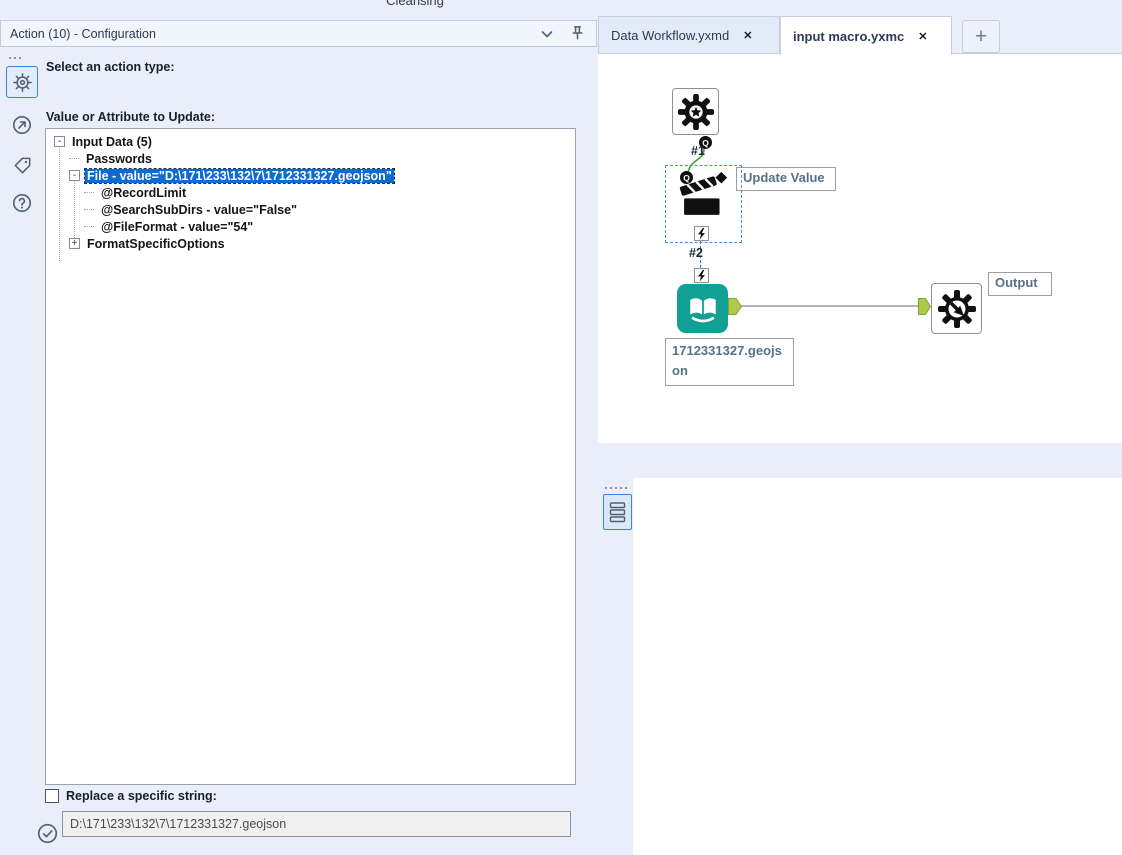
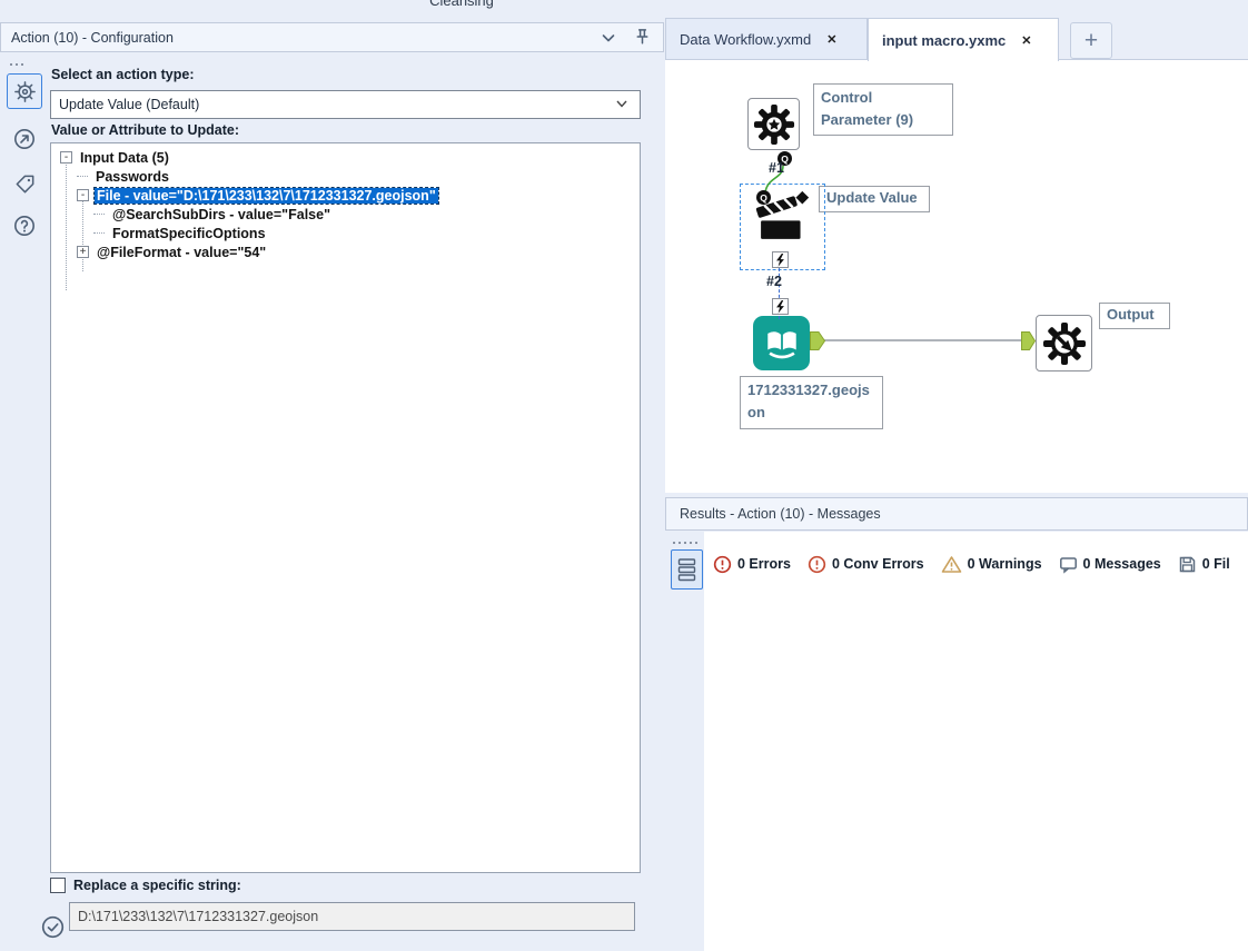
  Cleansing
  Action (10) - Configuration
  Select an action type:
+ Update Value (Default)
  Value or Attribute to Update:
  -
  Input Data (5)
  Passwords
  -
  File - value="D:\171\233\132\7\1712331327.geojson"
- @RecordLimit
  @SearchSubDirs - value="False"
- @FileFormat - value="54"
+ FormatSpecificOptions
  +
- FormatSpecificOptions
+ @FileFormat - value="54"
  Replace a specific string:
  D:\171\233\132\7\1712331327.geojson
  Data Workflow.yxmd
  ✕
  input macro.yxmc
  ✕
  +
+ Control Parameter (9)
  Q
  #1
  Q
  Update Value
  #2
  1712331327.geojson
  Output
+ Results - Action (10) - Messages
+ 0 Errors
+ 0 Conv Errors
+ 0 Warnings
+ 0 Messages
+ 0 Fil
